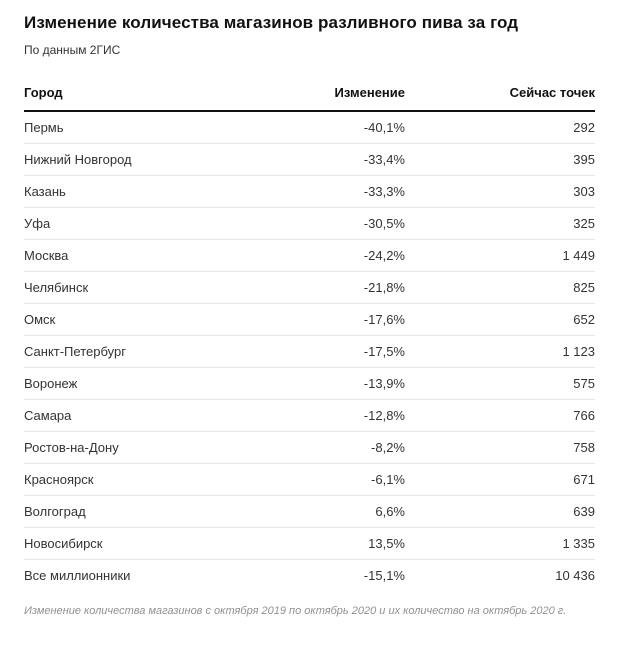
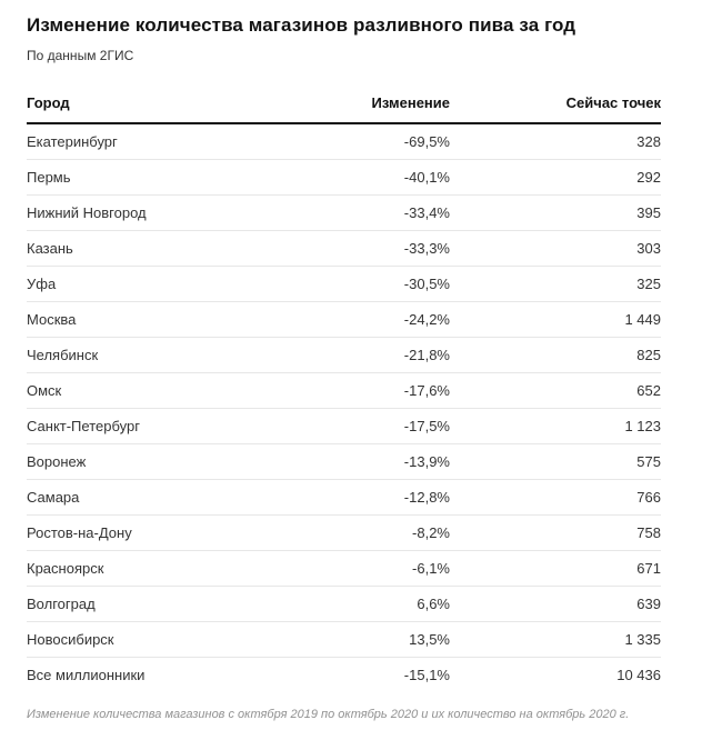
  Изменение количества магазинов разливного пива за год
  По данным 2ГИС
  Город	Изменение	Сейчас точек
+ Екатеринбург	-69,5%	328
  Пермь	-40,1%	292
  Нижний Новгород	-33,4%	395
  Казань	-33,3%	303
  Уфа	-30,5%	325
  Москва	-24,2%	1 449
  Челябинск	-21,8%	825
  Омск	-17,6%	652
  Санкт-Петербург	-17,5%	1 123
  Воронеж	-13,9%	575
  Самара	-12,8%	766
  Ростов-на-Дону	-8,2%	758
  Красноярск	-6,1%	671
  Волгоград	6,6%	639
  Новосибирск	13,5%	1 335
  Все миллионники	-15,1%	10 436
  Изменение количества магазинов с октября 2019 по октябрь 2020 и их количество на октябрь 2020 г.
